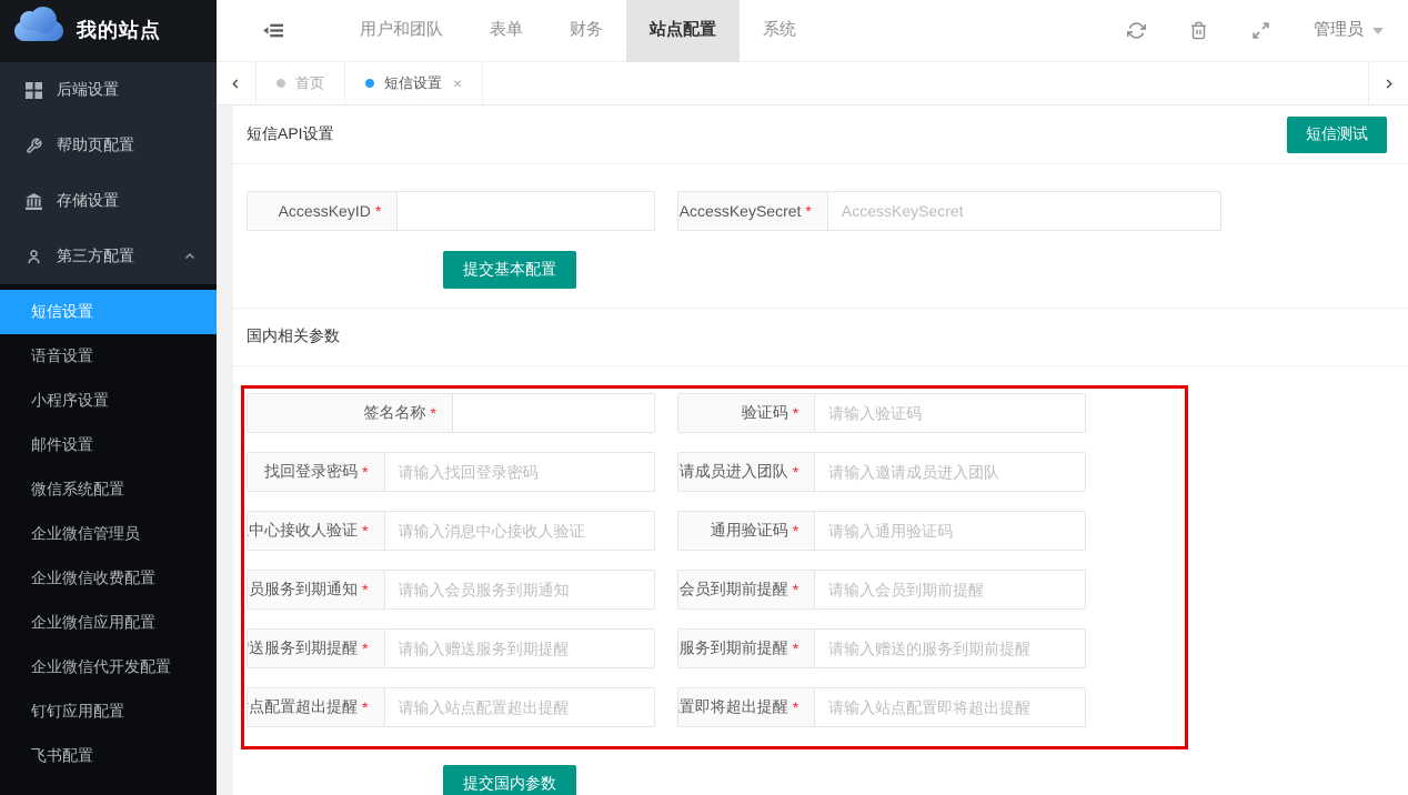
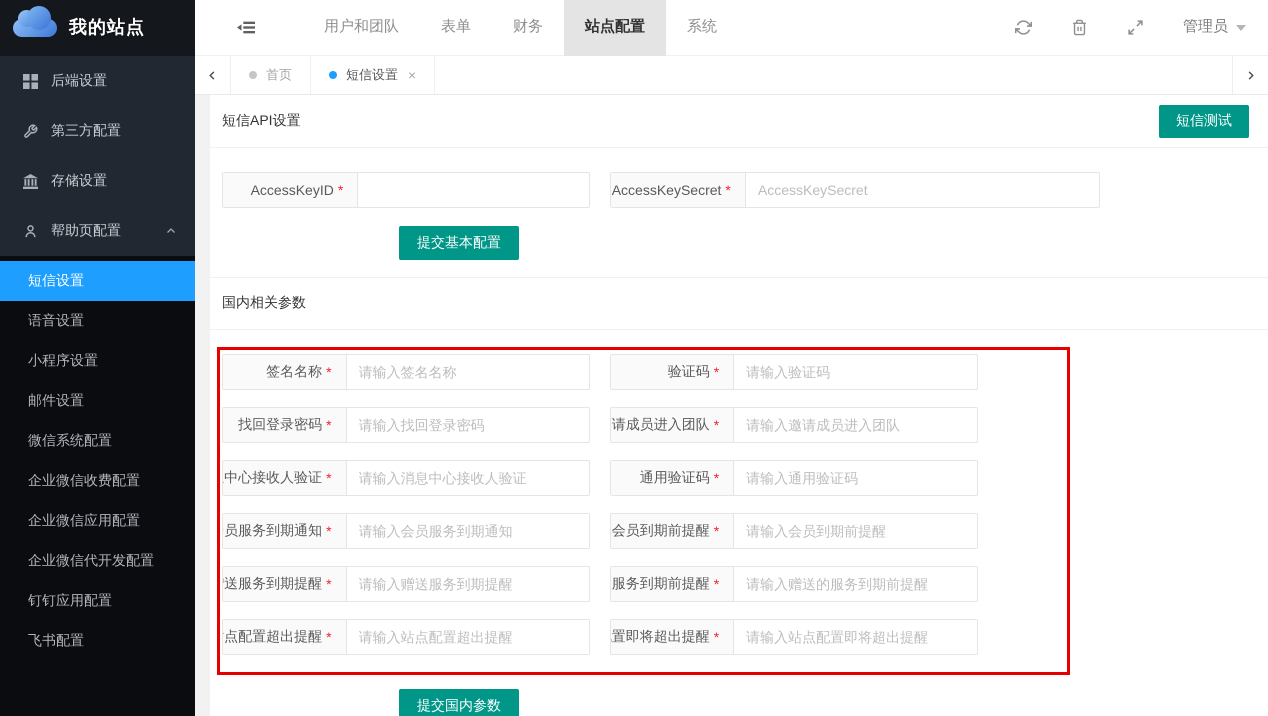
  我的站点
  后端设置
- 帮助页配置
+ 第三方配置
  存储设置
- 第三方配置
+ 帮助页配置
  短信设置
  语音设置
  小程序设置
  邮件设置
  微信系统配置
- 企业微信管理员
  企业微信收费配置
  企业微信应用配置
  企业微信代开发配置
  钉钉应用配置
  飞书配置
  用户和团队
  表单
  财务
  站点配置
  系统
  管理员
  首页
  短信设置
  ×
  短信API设置
  短信测试
  AccessKeyID
  *
  AccessKeySecret
  *
  AccessKeySecret
  提交基本配置
  国内相关参数
  签名名称
  *
+ 请输入签名名称
  验证码
  *
  请输入验证码
  找回登录密码
  *
  请输入找回登录密码
  请成员进入团队
  *
  请输入邀请成员进入团队
  中心接收人验证
  *
  请输入消息中心接收人验证
  通用验证码
  *
  请输入通用验证码
  员服务到期通知
  *
  请输入会员服务到期通知
  会员到期前提醒
  *
  请输入会员到期前提醒
  送服务到期提醒
  *
  请输入赠送服务到期提醒
  服务到期前提醒
  *
  请输入赠送的服务到期前提醒
  点配置超出提醒
  *
  请输入站点配置超出提醒
  置即将超出提醒
  *
  请输入站点配置即将超出提醒
  提交国内参数
